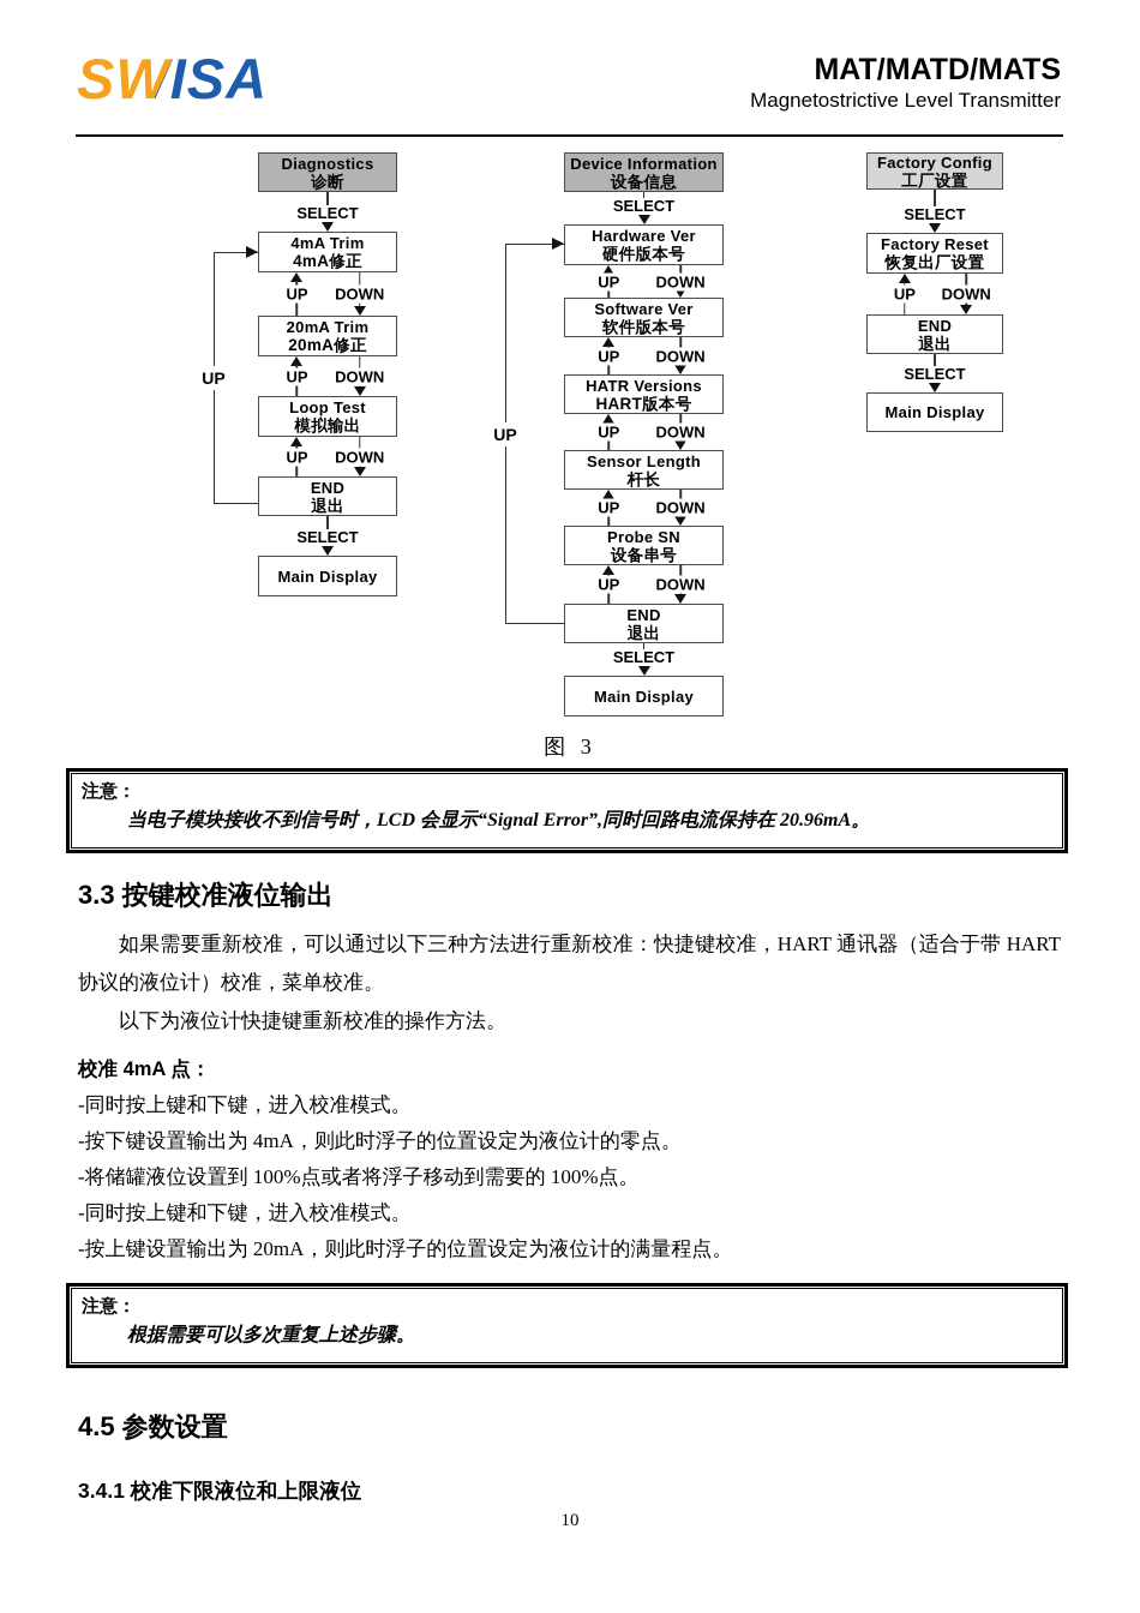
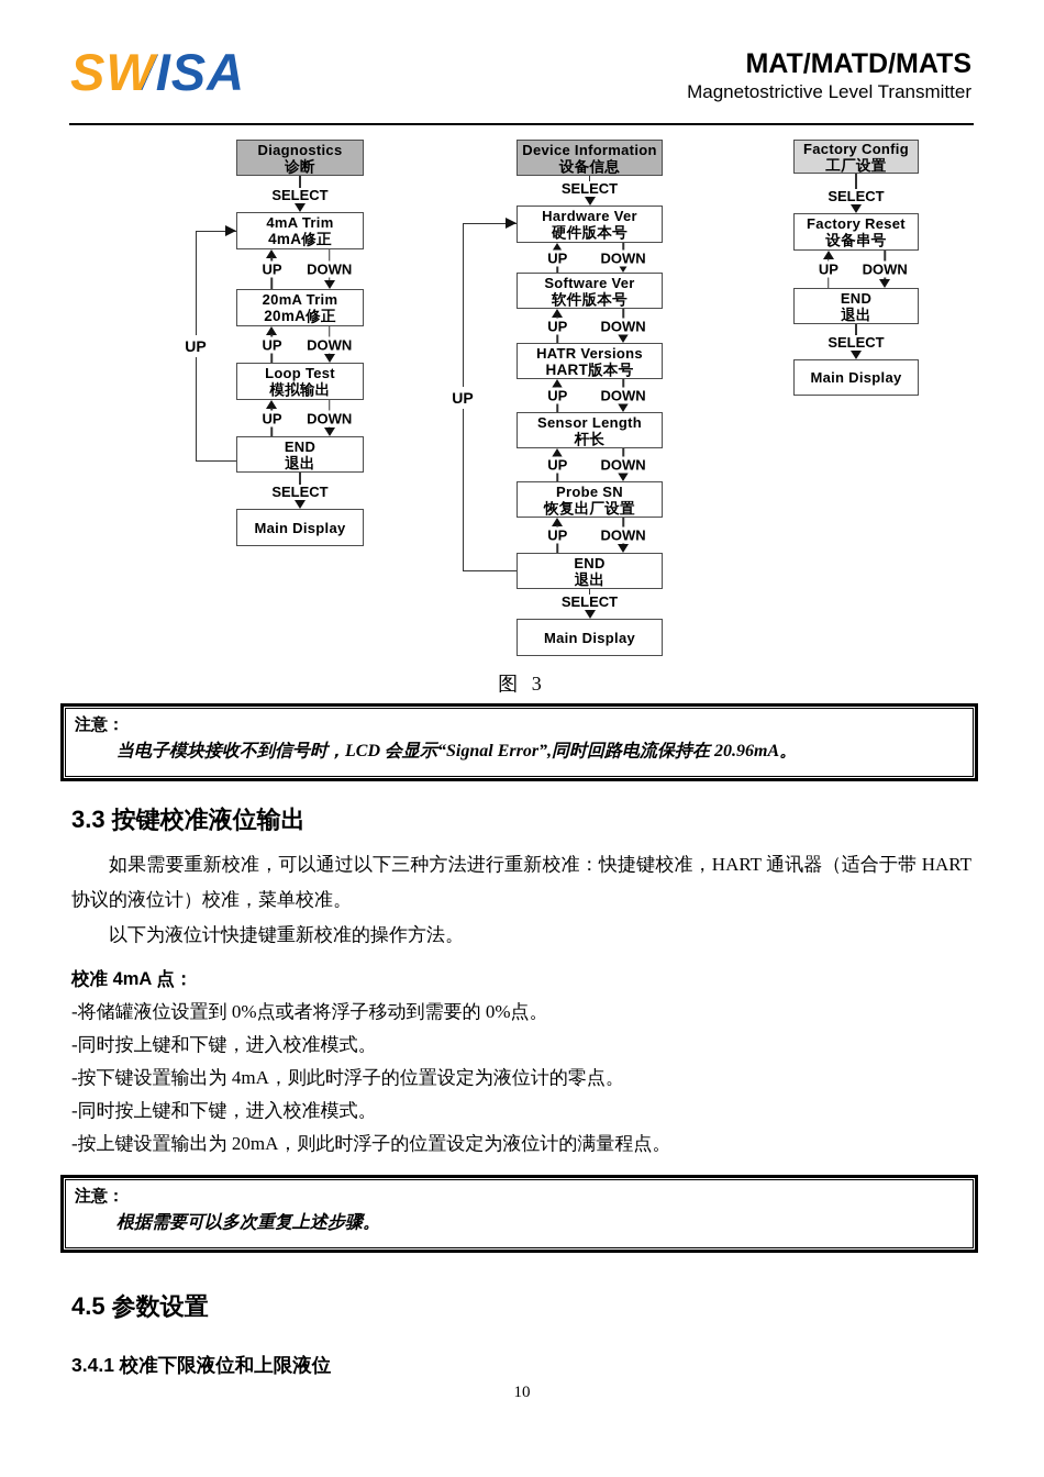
  SWISA
  MAT/MATD/MATS
  Magnetostrictive Level Transmitter
  Diagnostics
  诊断
  SELECT
  4mA Trim
  4mA修正
  UP
  DOWN
  20mA Trim
  20mA修正
  UP
  DOWN
  Loop Test
  模拟输出
  UP
  DOWN
  END
  退出
  SELECT
  Main Display
  UP
  Device Information
  设备信息
  SELECT
  Hardware Ver
  硬件版本号
  UP
  DOWN
  Software Ver
  软件版本号
  UP
  DOWN
  HATR Versions
  HART版本号
  UP
  DOWN
  Sensor Length
  杆长
  UP
  DOWN
  Probe SN
- 设备串号
+ 恢复出厂设置
  UP
  DOWN
  END
  退出
  SELECT
  Main Display
  UP
  Factory Config
  工厂设置
  SELECT
  Factory Reset
- 恢复出厂设置
+ 设备串号
  UP
  DOWN
  END
  退出
  SELECT
  Main Display
  图 3
  注意：
  当电子模块接收不到信号时，LCD 会显示“Signal Error”,同时回路电流保持在 20.96mA。
  3.3 按键校准液位输出
  如果需要重新校准，可以通过以下三种方法进行重新校准：快捷键校准，HART 通讯器（适合于带 HART 协议的液位计）校准，菜单校准。
  以下为液位计快捷键重新校准的操作方法。
  校准 4mA 点：
+ -将储罐液位设置到 0%点或者将浮子移动到需要的 0%点。
  -同时按上键和下键，进入校准模式。
  -按下键设置输出为 4mA，则此时浮子的位置设定为液位计的零点。
- -将储罐液位设置到 100%点或者将浮子移动到需要的 100%点。
  -同时按上键和下键，进入校准模式。
  -按上键设置输出为 20mA，则此时浮子的位置设定为液位计的满量程点。
  注意：
  根据需要可以多次重复上述步骤。
  4.5 参数设置
  3.4.1 校准下限液位和上限液位
  10
